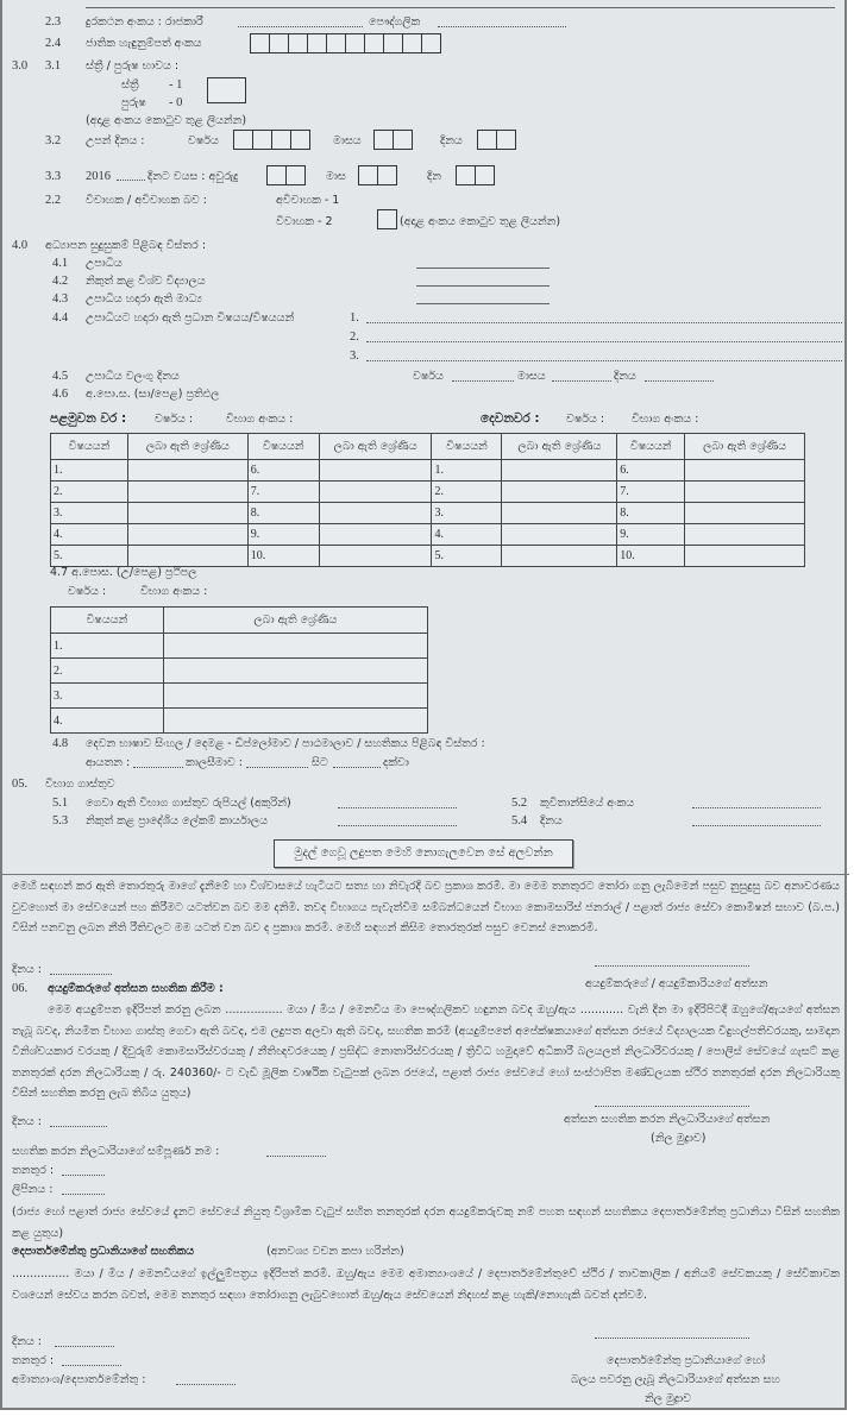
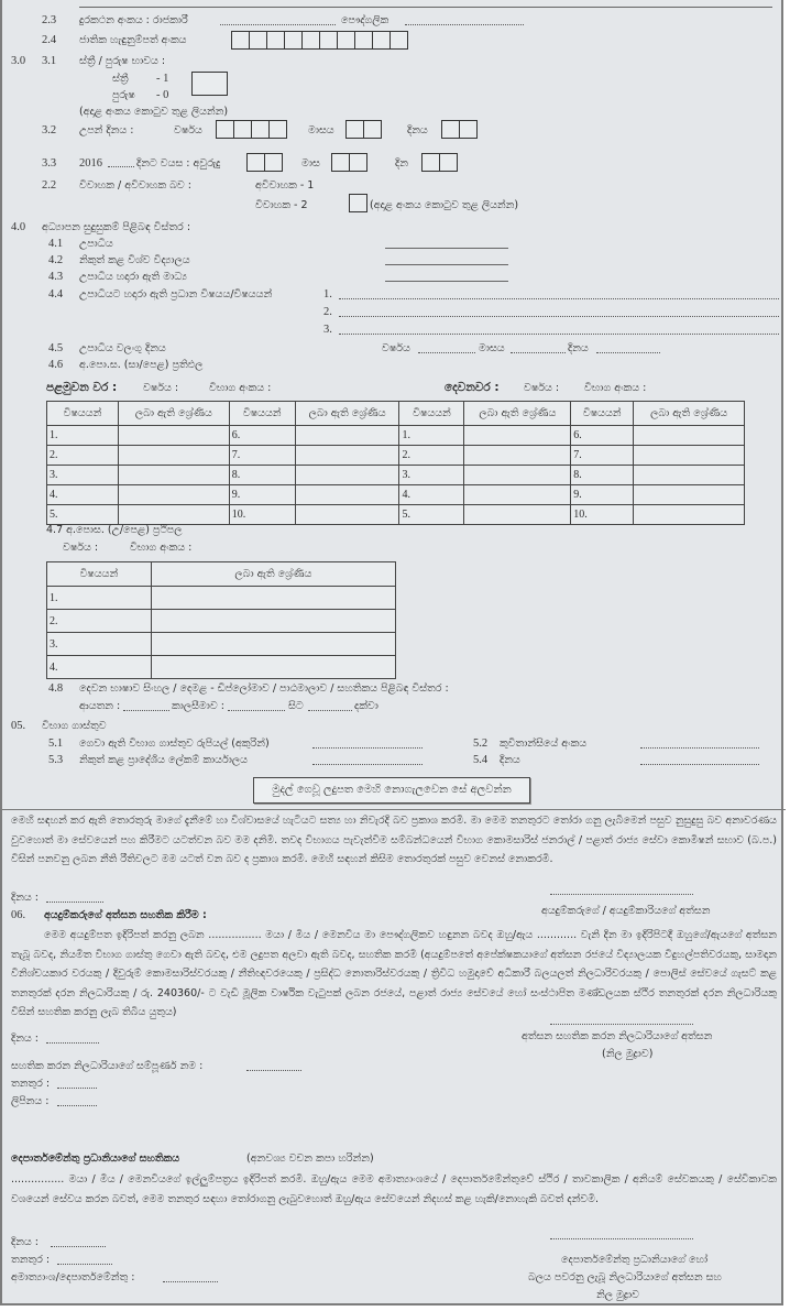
  2.3
  දුරකථන අංකය : රාජකාරී
  පෞද්ගලික
  2.4
  ජාතික හැඳුනුම්පත් අංකය
  3.0
  3.1
  ස්ත්‍රී / පුරුෂ භාවය :
  ස්ත්‍රී
  - 1
  පුරුෂ
  - 0
  (අදාළ අංකය කොටුව තුළ ලියන්න)
  3.2
  උපන් දිනය :
  වර්ෂය
  මාසය
  දිනය
  3.3
  2016
  දිනට වයස : අවුරුදු
  මාස
  දින
  2.2
  විවාහක / අවිවාහක බව :
  අවිවාහක - 1
  විවාහක - 2
  (අදාළ අංකය කොටුව තුළ ලියන්න)
  4.0
  අධ්‍යාපන සුදුසුකම් පිළිබඳ විස්තර :
  4.1
  උපාධිය
  4.2
  නිකුත් කළ විශ්ව විද්‍යාලය
  4.3
  උපාධිය හදාරා ඇති මාධ්‍ය
  4.4
  උපාධියට හදාරා ඇති ප්‍රධාන විෂයය/විෂයයන්
  1.
  2.
  3.
  4.5
  උපාධිය වලංගු දිනය
  වර්ෂය
  මාසය
  දිනය
  4.6
  අ.පො.ස. (සා/පෙළ) ප්‍රතිඵල
  පළමුවන වර :
  වර්ෂය :
  විභාග අංකය :
  දෙවනවර :
  වර්ෂය :
  විභාග අංකය :
  විෂයයන්	ලබා ඇති ශ්‍රේණිය	විෂයයන්	ලබා ඇති ශ්‍රේණිය	විෂයයන්	ලබා ඇති ශ්‍රේණිය	විෂයයන්	ලබා ඇති ශ්‍රේණිය
  1.		6.		1.		6.
  2.		7.		2.		7.
  3.		8.		3.		8.
  4.		9.		4.		9.
  5.		10.		5.		10.
  4.7 අ.පොස. (උ/පෙළ) ප්‍රථිපල
  වර්ෂය :
  විභාග අංකය :
  විෂයයන්	ලබා ඇති ශ්‍රේණිය
  1.
  2.
  3.
  4.
  4.8
  දෙවන භාෂාව සිංහල / දෙමළ - ඩිප්ලෝමාව / පාඨමාලාව / සහතිකය පිළිබඳ විස්තර :
  ආයතන :
  කාලසීමාව :
  සිට
  දක්වා
  05.
  විභාග ගාස්තුව
  5.1
  ගෙවා ඇති විභාග ගාස්තුව රුපියල් (අකුරින්)
  5.2
  කුවිතාන්සියේ අංකය
  5.3
  නිකුත් කළ ප්‍රාදේශිය ලේකම් කාර්යාලය
  5.4
  දිනය
  මුදල් ගෙවූ ලදුපත මෙහි නොගැලවෙන සේ අලවන්න
  මෙහි සඳහන් කර ඇති තොරතුරු මාගේ දැනීමේ හා විශ්වාසයේ හැටියට සත්‍ය හා නිවැරදි බව ප්‍රකාශ කරමි. මා මෙම තනතුරට තෝරා ගනු ලැබීමෙන් පසුව නුසුදුසු බව අනාවරණය වුවහොත් මා සේවයෙන් පහ කිරීමට යටත්වන බව මම දනිමි. තවද විභාගය පැවැත්වීම සම්බන්ධයෙන් විභාග කොමසාරිස් ජනරාල් / පළාත් රාජ්‍ය සේවා කොමිෂන් සභාව (බ.ප.) විසින් පනවනු ලබන නීති රීතිවලට මම යටත් වන බව ද ප්‍රකාශ කරමි. මෙහි සඳහන් කිසිම තොරතුරක් පසුව වෙනස් නොකරමි.
  දිනය :
  අයදුම්කරුගේ / අයදුම්කාරියගේ අත්සන
  06.
  අයදුම්කරුගේ අත්සන සහතික කිරීම :
  මෙම අයදුම්පත ඉදිරිපත් කරනු ලබන ................ මයා / මිය / මෙනවිය මා පෞද්ගලිකව හඳුනන බවද ඔහු/ඇය ............ වැනි දින මා ඉදිරිපිටදී ඔහුගේ/ඇයගේ අත්සන තැබූ බවද, නියමිත විභාග ගාස්තු ගෙවා ඇති බවද, එම ලදුපත අලවා ඇති බවද, සහතික කරමි (අයදුම්පතේ අපේක්ෂකයාගේ අත්සන රජයේ විද්‍යාලයක විදුහල්පතිවරයකු, සාමදාන විනිශ්චයකාර වරයකු / දිවුරුම් කොමසාරිස්වරයකු / නීතිඥවරයෙකු / ප්‍රසිද්ධ නොතාරිස්වරයකු / ත්‍රිවිධ හමුදාවේ අධිකාරී බලයලත් නිලධාරිවරයකු / පොලිස් සේවයේ ගැසට් කළ තනතුරක් දරන නිලධාරියකු / රු. 240360/- ට වැඩි මූලික වාර්ෂික වැටුපක් ලබන රජයේ, පළාත් රාජ්‍ය සේවයේ හෝ සංස්ථාපිත මණ්ඩලයක ස්ථිර තනතුරක් දරන නිලධාරියකු විසින් සහතික කරනු ලැබ තිබිය යුතුය)
  අත්සන සහතික කරන නිලධාරියාගේ අත්සන
  (නිල මුද්‍රාව)
  දිනය :
  සහතික කරන නිලධාරියාගේ සම්පූර්ණ නම :
  තනතුර :
  ලිපිනය :
- (රාජ්‍ය හෝ පළාත් රාජ්‍ය සේවයේ දැනට සේවයේ නියුතු විශ්‍රාමික වැටුප් සහිත තනතුරක් දරන අයදුම්කරුවකු නම් පහත සඳහන් සහතිකය දෙපාර්තමේන්තු ප්‍රධානියා විසින් සහතික කළ යුතුය)
  දෙපාර්තමේන්තු ප්‍රධානියාගේ සහතිකය
  (අනවශ්‍ය වචන කපා හරින්න)
  ................ මයා / මිය / මෙනවියගේ ඉල්ලුම්පත්‍රය ඉදිරිපත් කරමි. ඔහු/ඇය මෙම අමාත්‍යාංශයේ / දෙපාර්තමේන්තුවේ ස්ථිර / තාවකාලික / අනියම් සේවකයකු / සේවිකාවක වශයෙන් සේවය කරන බවත්, මෙම තනතුර සඳහා තෝරාගනු ලැබුවහොත් ඔහු/ඇය සේවයෙන් නිදහස් කළ හැකි/නොහැකි බවත් දන්වමි.
  දිනය :
  තනතුර :
  අමාත්‍යාංශ/දෙපාර්තමේන්තු :
  දෙපාර්තමේන්තු ප්‍රධානියාගේ හෝ
  බලය පවරනු ලැබූ නිලධාරියාගේ අත්සන සහ
  නිල මුද්‍රාව
